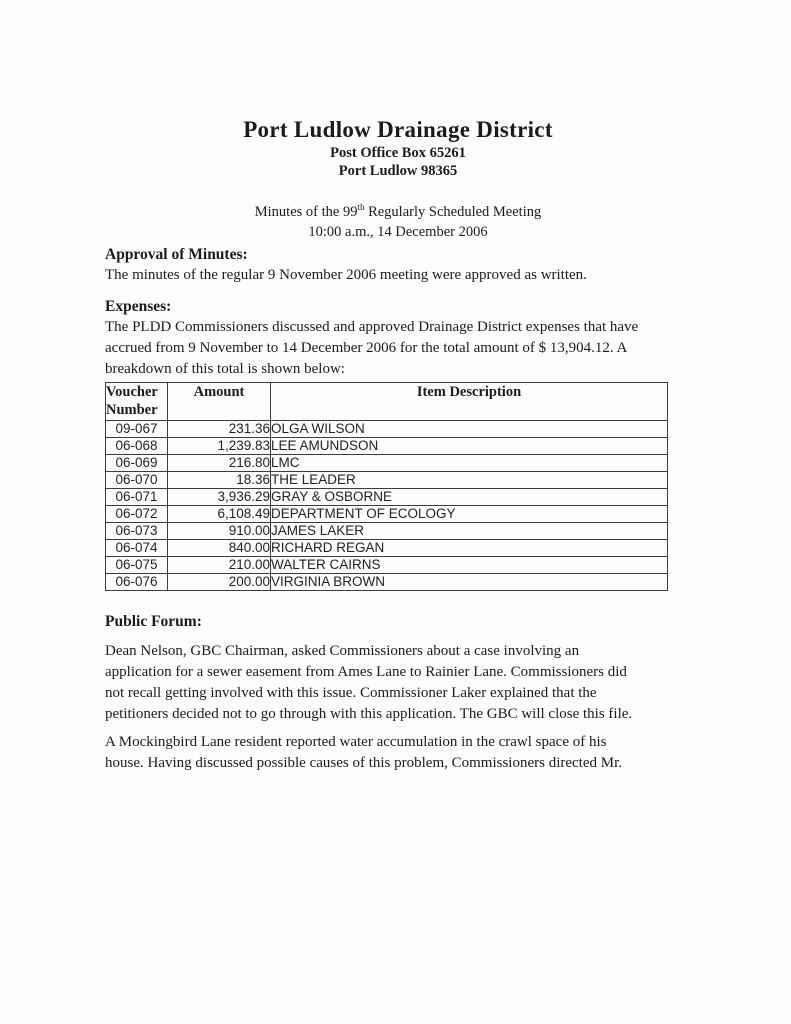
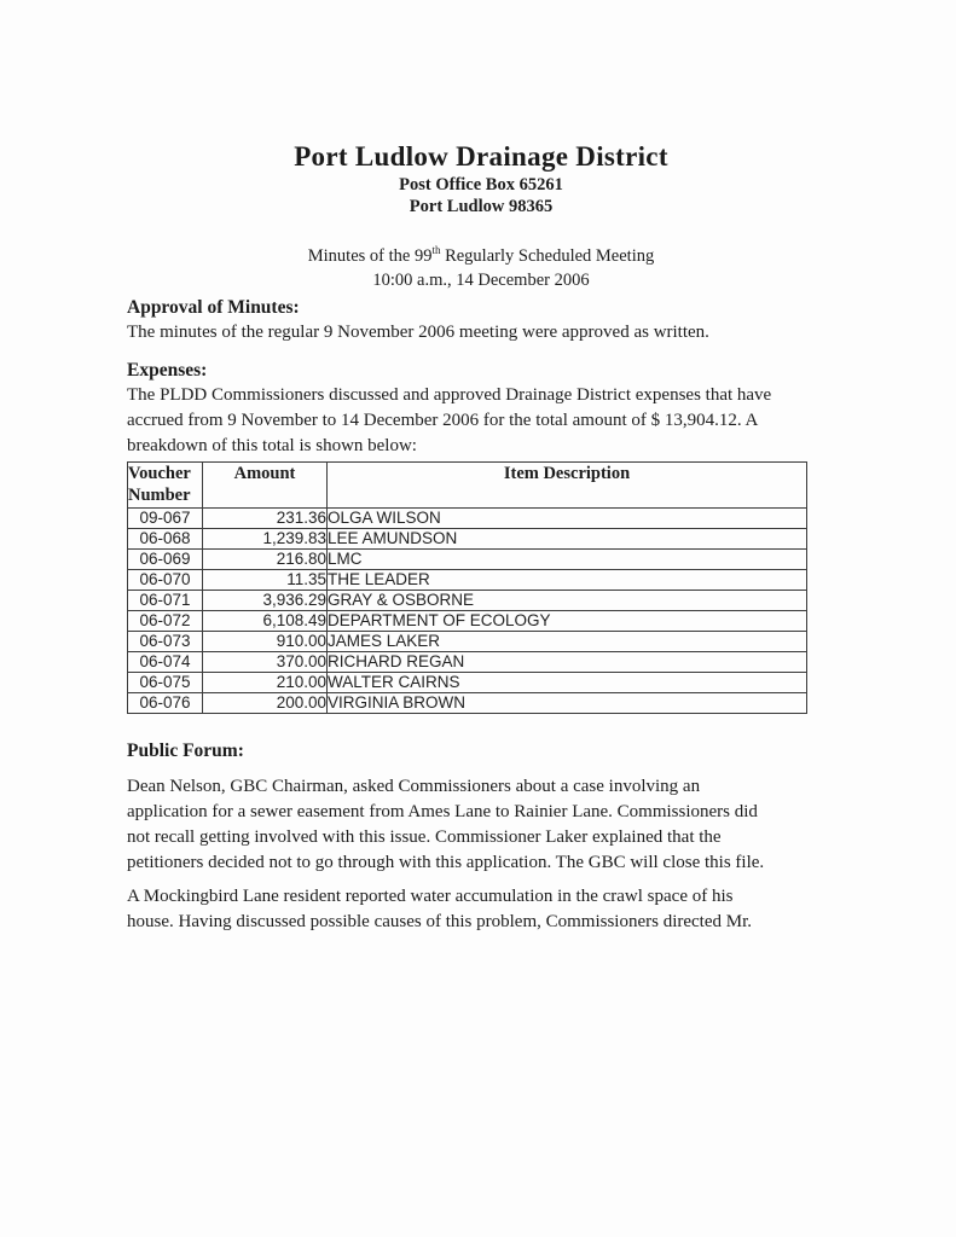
  Port Ludlow Drainage District
  Post Office Box 65261
  Port Ludlow 98365
  Minutes of the 99th Regularly Scheduled Meeting
  10:00 a.m., 14 December 2006
  Approval of Minutes:
  The minutes of the regular 9 November 2006 meeting were approved as written.
  Expenses:
  The PLDD Commissioners discussed and approved Drainage District expenses that have
  accrued from 9 November to 14 December 2006 for the total amount of $ 13,904.12. A
  breakdown of this total is shown below:
  Voucher Number	Amount	Item Description
  09-067	231.36	OLGA WILSON
  06-068	1,239.83	LEE AMUNDSON
  06-069	216.80	LMC
- 06-070	18.36	THE LEADER
+ 06-070	11.35	THE LEADER
  06-071	3,936.29	GRAY & OSBORNE
  06-072	6,108.49	DEPARTMENT OF ECOLOGY
  06-073	910.00	JAMES LAKER
- 06-074	840.00	RICHARD REGAN
+ 06-074	370.00	RICHARD REGAN
  06-075	210.00	WALTER CAIRNS
  06-076	200.00	VIRGINIA BROWN
  Public Forum:
  Dean Nelson, GBC Chairman, asked Commissioners about a case involving an
  application for a sewer easement from Ames Lane to Rainier Lane. Commissioners did
  not recall getting involved with this issue. Commissioner Laker explained that the
  petitioners decided not to go through with this application. The GBC will close this file.
  A Mockingbird Lane resident reported water accumulation in the crawl space of his
  house. Having discussed possible causes of this problem, Commissioners directed Mr.
